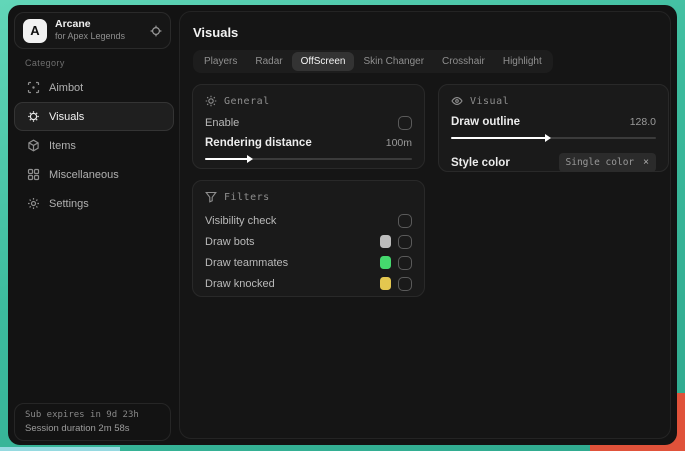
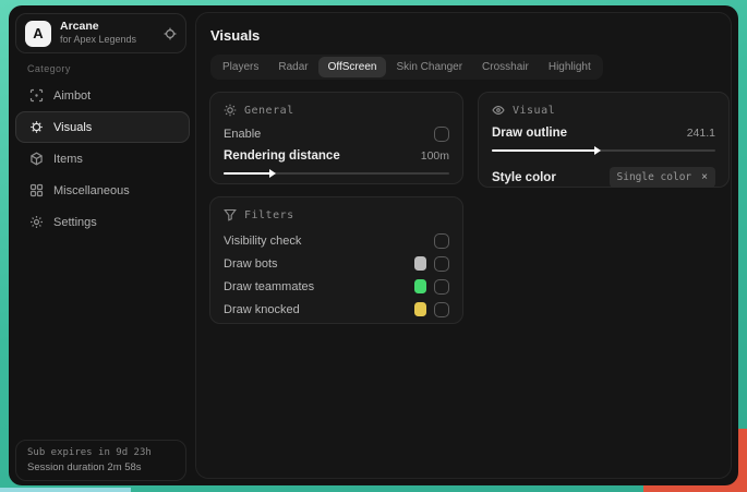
  A
  Arcane
  for Apex Legends
  Category
  Aimbot
  Visuals
  Items
  Miscellaneous
  Settings
  Sub expires in 9d 23h
  Session duration 2m 58s
  Visuals
  Players
  Radar
  OffScreen
  Skin Changer
  Crosshair
  Highlight
  General
  Enable
  Rendering distance
  100m
  Visual
  Draw outline
- 128.0
+ 241.1
  Style color
  Single color
  ×
  Filters
  Visibility check
  Draw bots
  Draw teammates
  Draw knocked
